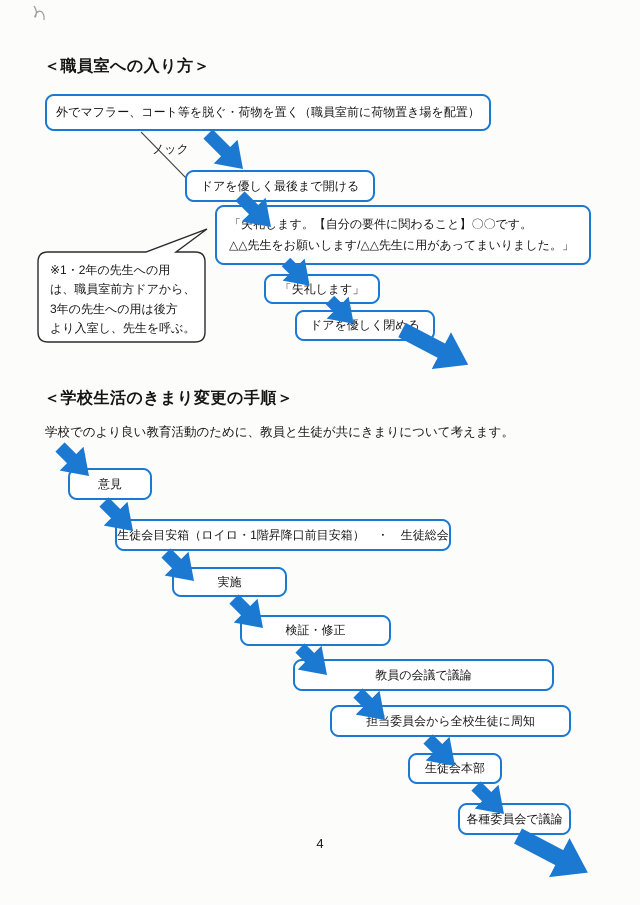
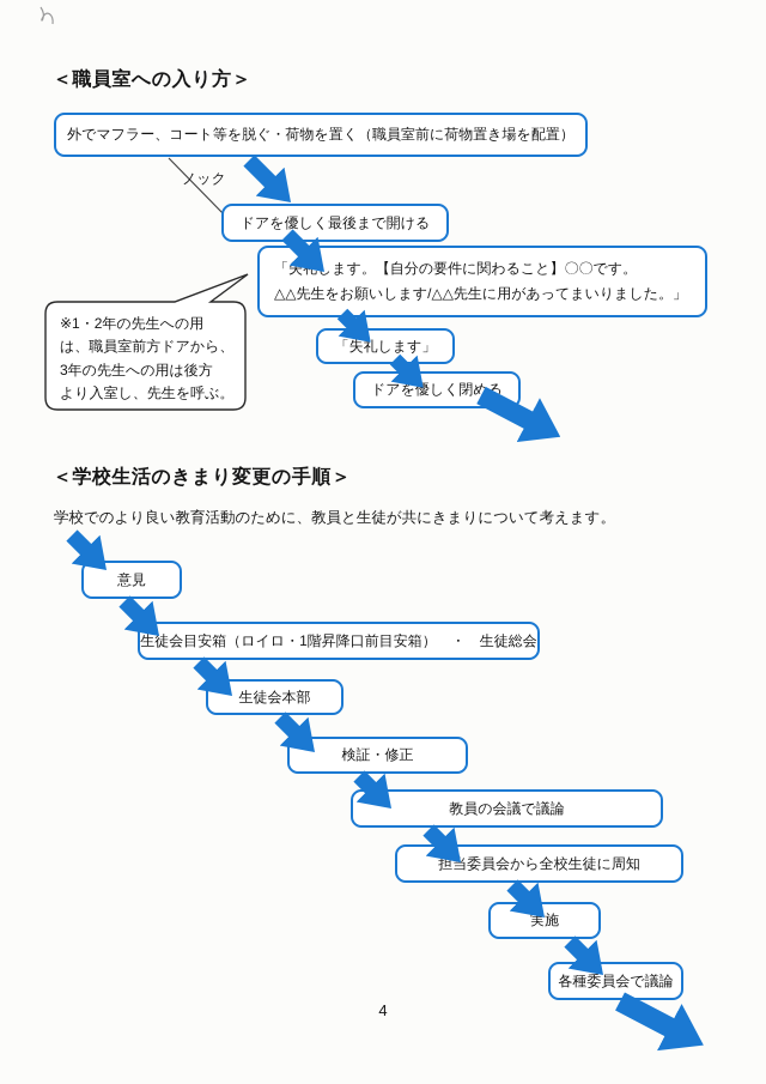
  ＜職員室への入り方＞
  外でマフラー、コート等を脱ぐ・荷物を置く（職員室前に荷物置き場を配置）
  ノック
  ドアを優しく最後まで開ける
  「失礼します。【自分の要件に関わること】〇〇です。
  △△先生をお願いします/△△先生に用があってまいりました。」
  「失礼します」
  ドアを優しく閉める
  ※1・2年の先生への用
  は、職員室前方ドアから、
  3年の先生への用は後方
  より入室し、先生を呼ぶ。
  ＜学校生活のきまり変更の手順＞
  学校でのより良い教育活動のために、教員と生徒が共にきまりについて考えます。
  意見
  生徒会目安箱（ロイロ・1階昇降口前目安箱） ・ 生徒総会
- 実施
+ 生徒会本部
  検証・修正
  教員の会議で議論
  担当委員会から全校生徒に周知
- 生徒会本部
+ 実施
  各種委員会で議論
  4
